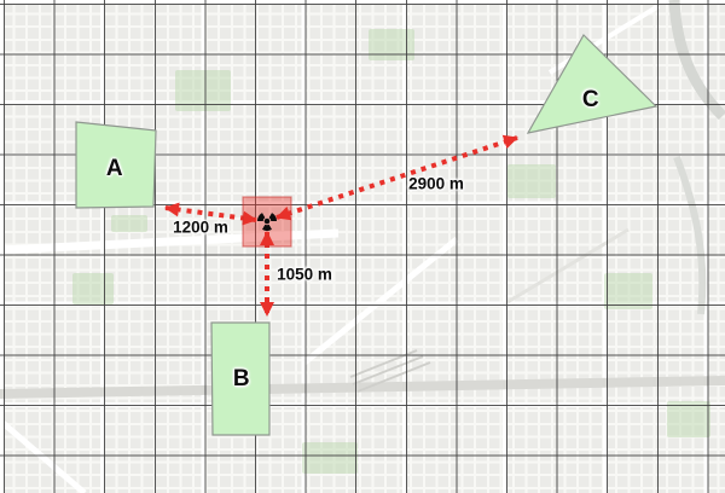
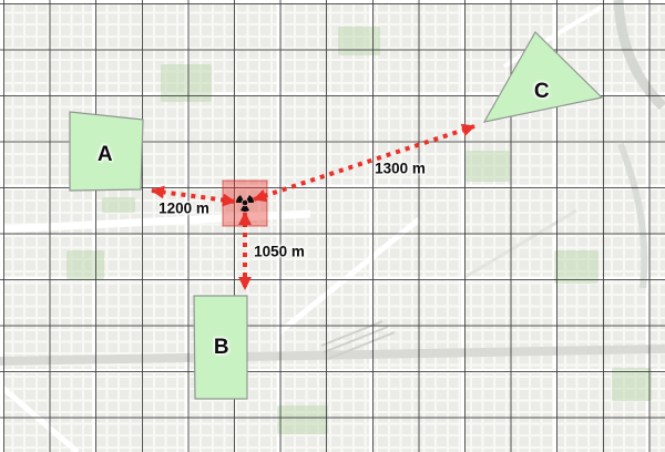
  C
  B
  A
- 2900 m
+ 1300 m
  1050 m
  1200 m
